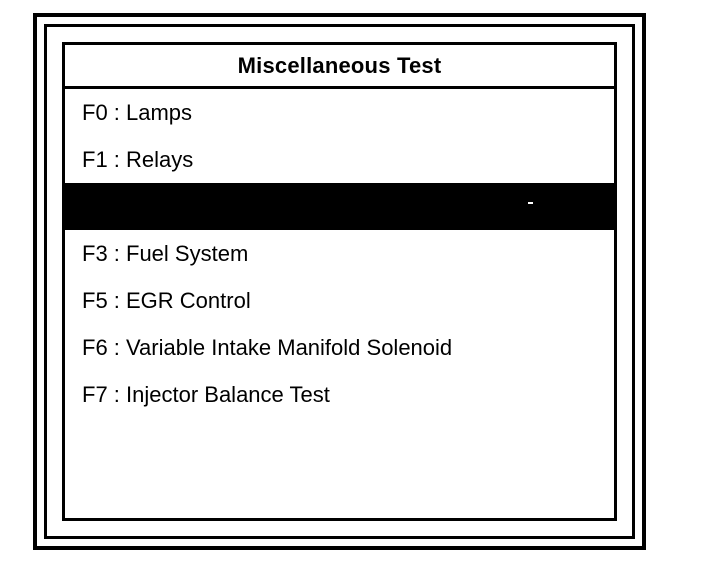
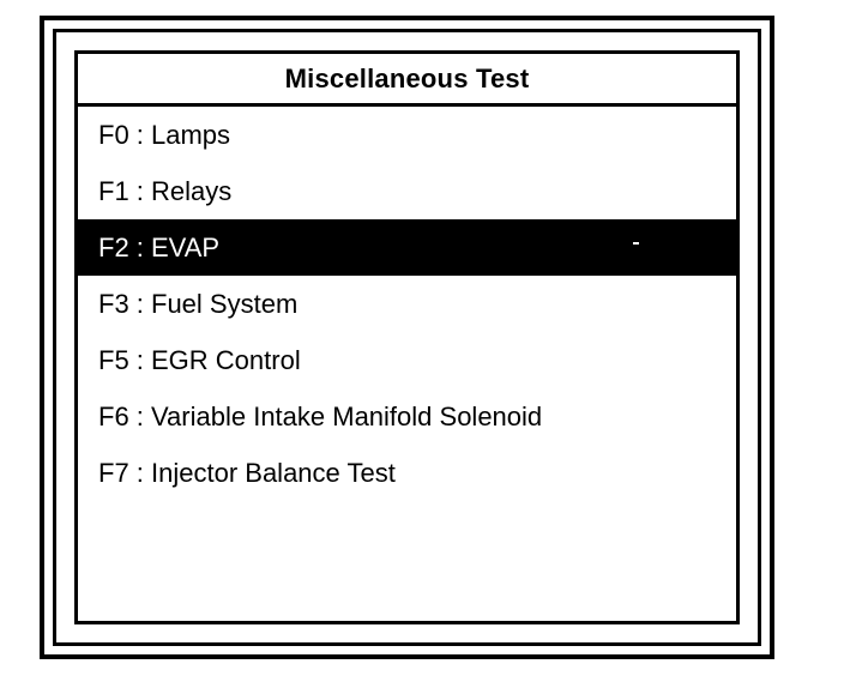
  Miscellaneous Test
  F0 : Lamps
  F1 : Relays
+ F2 : EVAP
  F3 : Fuel System
  F5 : EGR Control
  F6 : Variable Intake Manifold Solenoid
  F7 : Injector Balance Test
